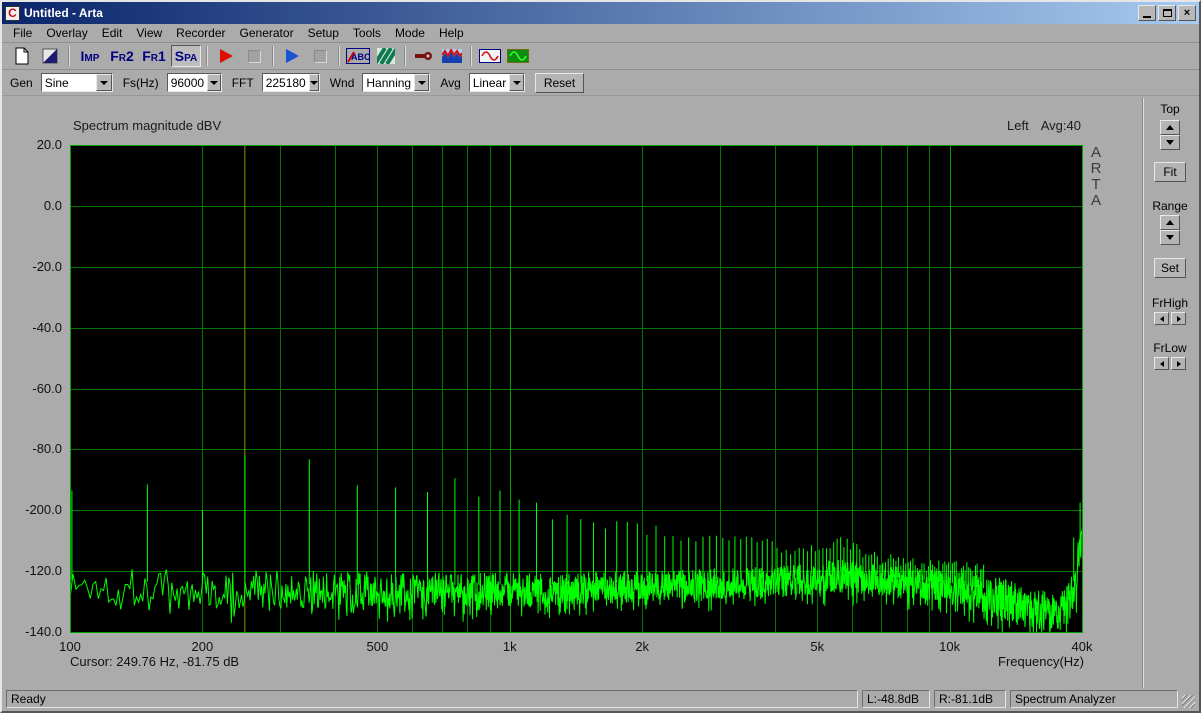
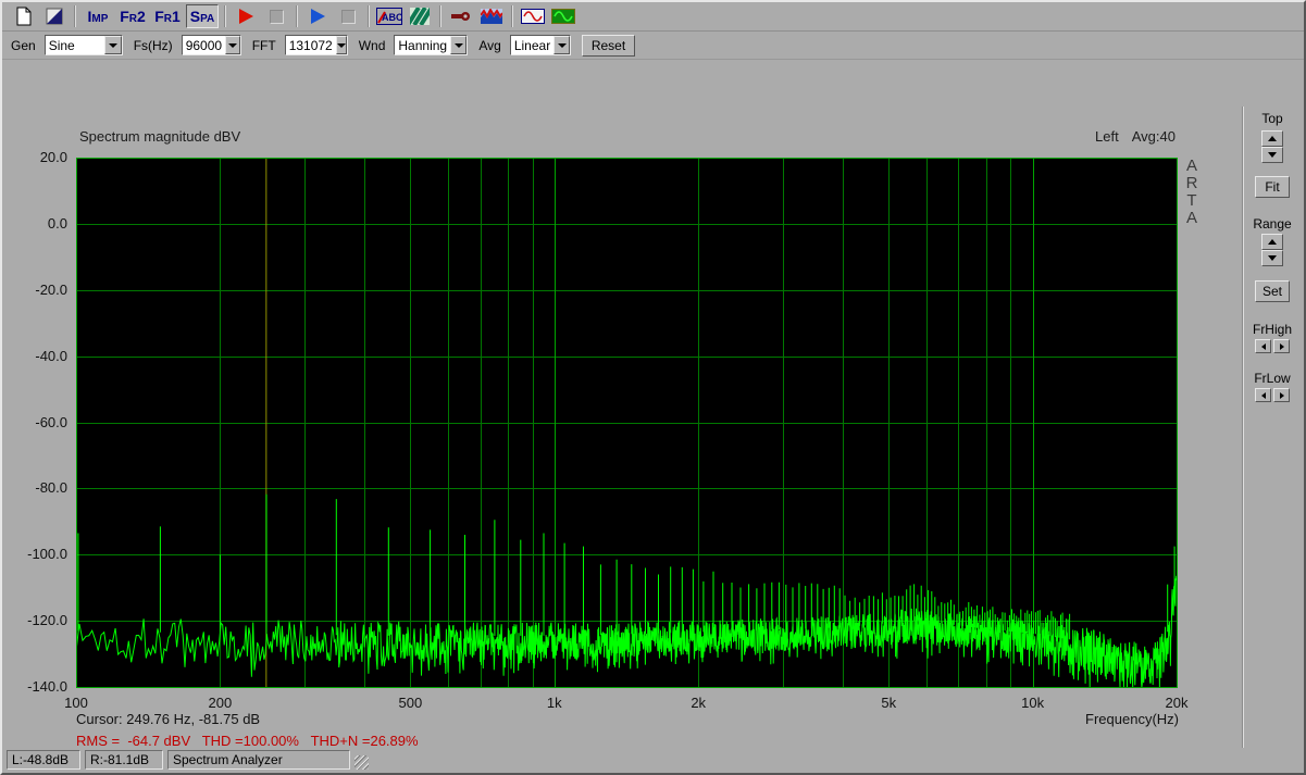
- C
- Untitled - Arta
- ×
- File
- Overlay
- Edit
- View
- Recorder
- Generator
- Setup
- Tools
- Mode
- Help
  Imp
  Fr2
  Fr1
  Spa
  ABC
  Gen
  Sine
  Fs(Hz)
  96000
  FFT
- 225180
+ 131072
  Wnd
  Hanning
  Avg
  Linear
  Reset
  Spectrum magnitude dBV
  Left
  Avg:40
  20.0
  0.0
  -20.0
  -40.0
  -60.0
  -80.0
- -200.0
+ -100.0
  -120.0
  -140.0
  100
  200
  500
  1k
  2k
  5k
  10k
- 40k
+ 20k
  A
  R
  T
  A
  Frequency(Hz)
  Cursor: 249.76 Hz, -81.75 dB
+ RMS = -64.7 dBV THD =100.00% THD+N =26.89%
  Top
  Fit
  Range
  Set
  FrHigh
  FrLow
- Ready
  L:-48.8dB
  R:-81.1dB
  Spectrum Analyzer
